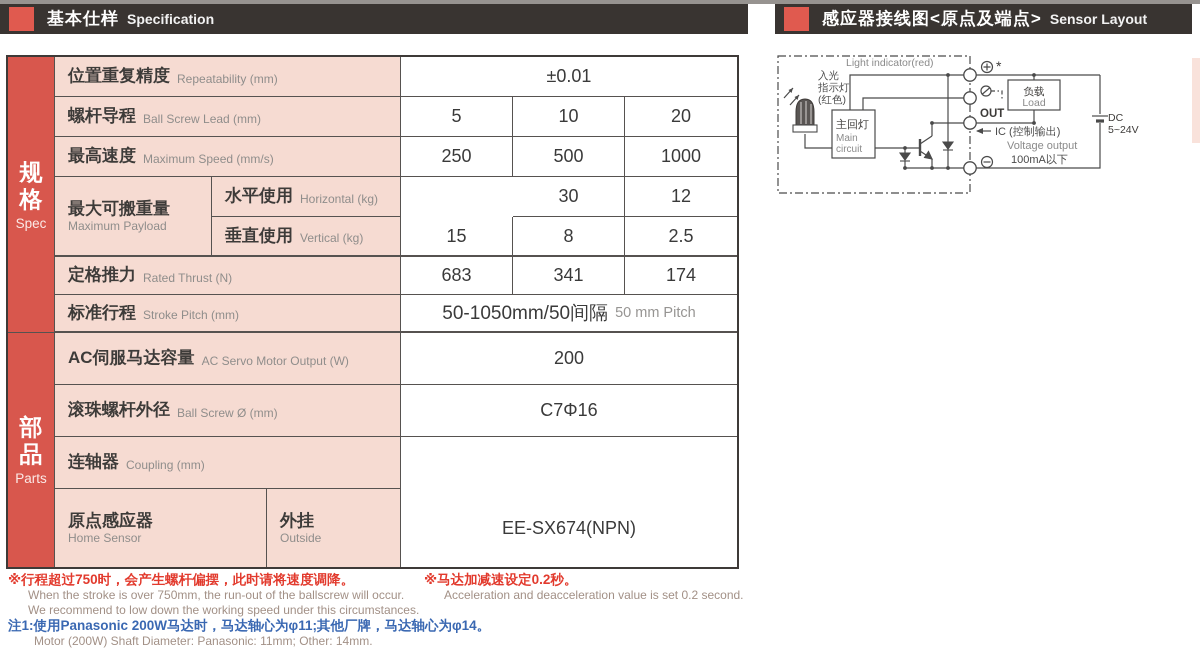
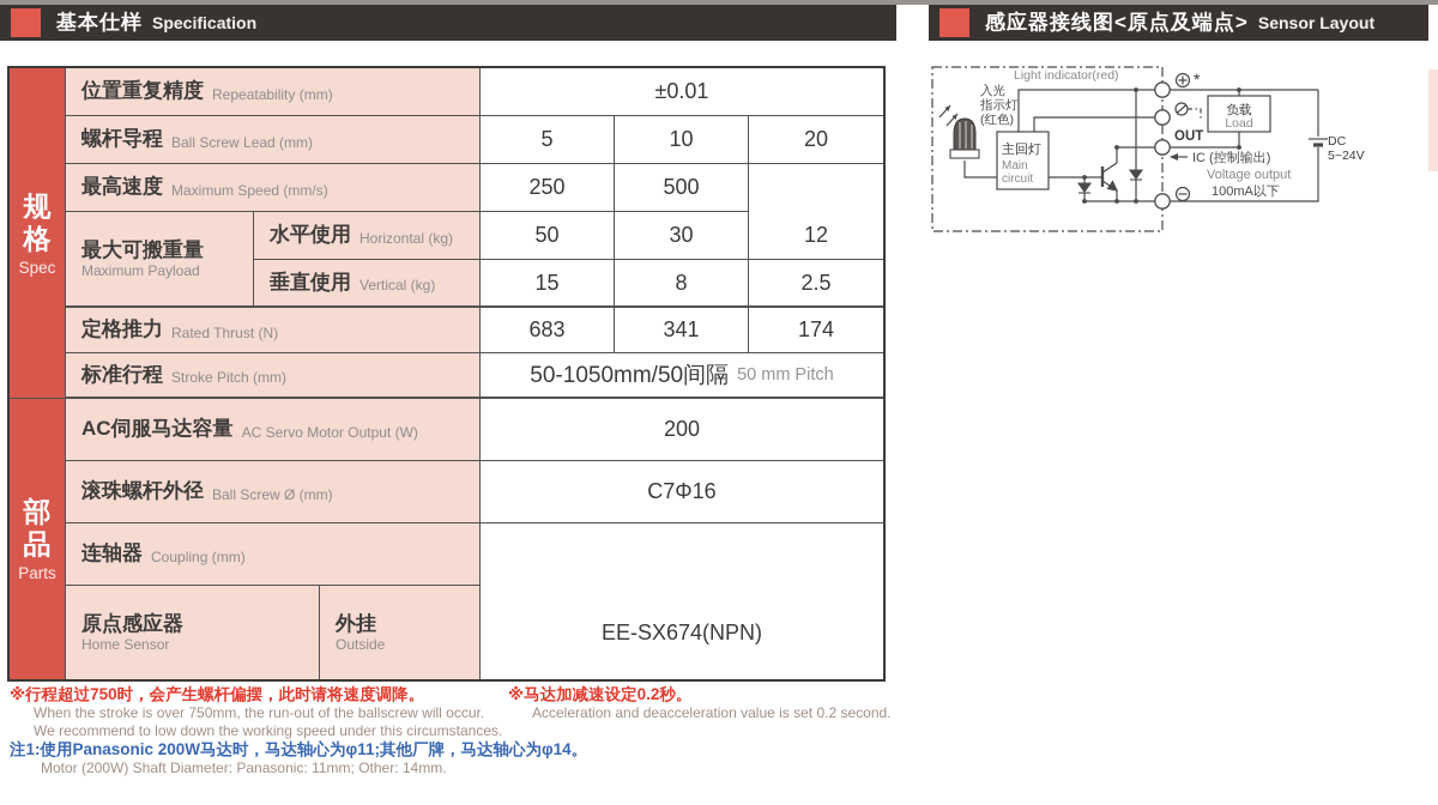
  基本仕样
  Specification
  感应器接线图<原点及端点>
  Sensor Layout
  规
  格
  Spec
  部
  品
  Parts
  位置重复精度
  Repeatability (mm)
  ±0.01
  螺杆导程
  Ball Screw Lead (mm)
  5
  10
  20
  最高速度
  Maximum Speed (mm/s)
  250
  500
- 1000
  最大可搬重量
  Maximum Payload
  水平使用
  Horizontal (kg)
+ 50
  30
  12
  垂直使用
  Vertical (kg)
  15
  8
  2.5
  定格推力
  Rated Thrust (N)
  683
  341
  174
  标准行程
  Stroke Pitch (mm)
  50-1050mm/50间隔
  50 mm Pitch
  AC伺服马达容量
  AC Servo Motor Output (W)
  200
  滚珠螺杆外径
  Ball Screw Ø (mm)
  C7Φ16
  连轴器
  Coupling (mm)
  原点感应器
  Home Sensor
  外挂
  Outside
  EE-SX674(NPN)
  ※行程超过750时，会产生螺杆偏摆，此时请将速度调降。
  When the stroke is over 750mm, the run-out of the ballscrew will occur.
  We recommend to low down the working speed under this circumstances.
  ※马达加减速设定0.2秒。
  Acceleration and deacceleration value is set 0.2 second.
  注1:使用Panasonic 200W马达时，马达轴心为φ11;其他厂牌，马达轴心为φ14。
  Motor (200W) Shaft Diameter: Panasonic: 11mm; Other: 14mm.
  Light indicator(red)
  入光
  指示灯
  (红色)
  主回灯
  Main
  circuit
  *
  OUT
  IC (控制输出)
  Voltage output
  100mA以下
  负载
  Load
  DC
  5~24V
